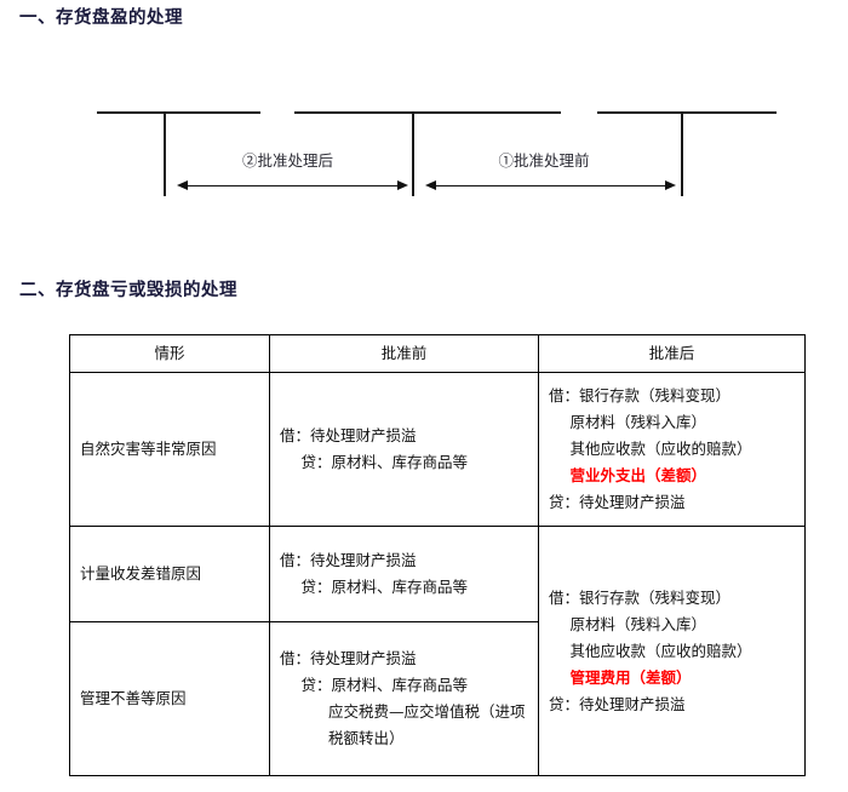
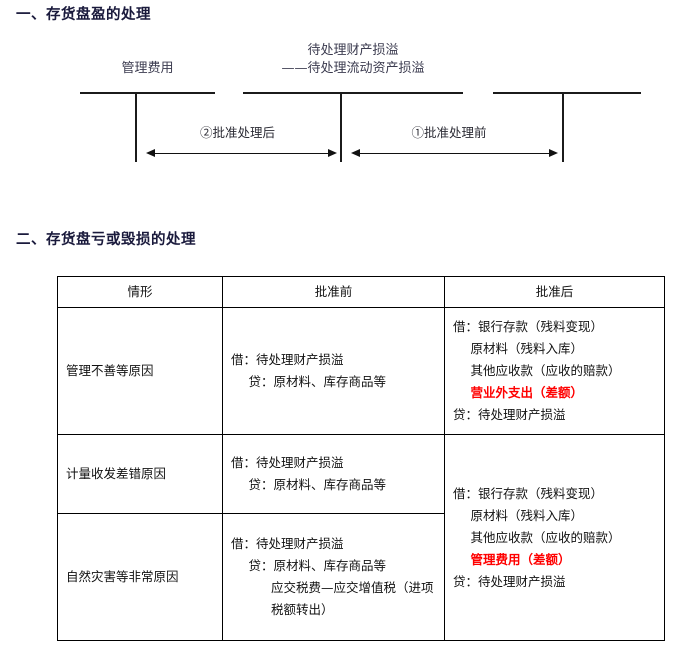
  一、存货盘盈的处理
+ 管理费用
+ 待处理财产损溢
+ ——待处理流动资产损溢
  ②批准处理后
  ①批准处理前
  二、存货盘亏或毁损的处理
  情形	批准前	批准后
- 自然灾害等非常原因	借：待处理财产损溢 贷：原材料、库存商品等	借：银行存款（残料变现） 原材料（残料入库） 其他应收款（应收的赔款） 营业外支出（差额） 贷：待处理财产损溢
+ 管理不善等原因	借：待处理财产损溢 贷：原材料、库存商品等	借：银行存款（残料变现） 原材料（残料入库） 其他应收款（应收的赔款） 营业外支出（差额） 贷：待处理财产损溢
  计量收发差错原因	借：待处理财产损溢 贷：原材料、库存商品等	借：银行存款（残料变现） 原材料（残料入库） 其他应收款（应收的赔款） 管理费用（差额） 贷：待处理财产损溢
- 管理不善等原因	借：待处理财产损溢 贷：原材料、库存商品等 应交税费—应交增值税（进项税额转出）
+ 自然灾害等非常原因	借：待处理财产损溢 贷：原材料、库存商品等 应交税费—应交增值税（进项税额转出）
